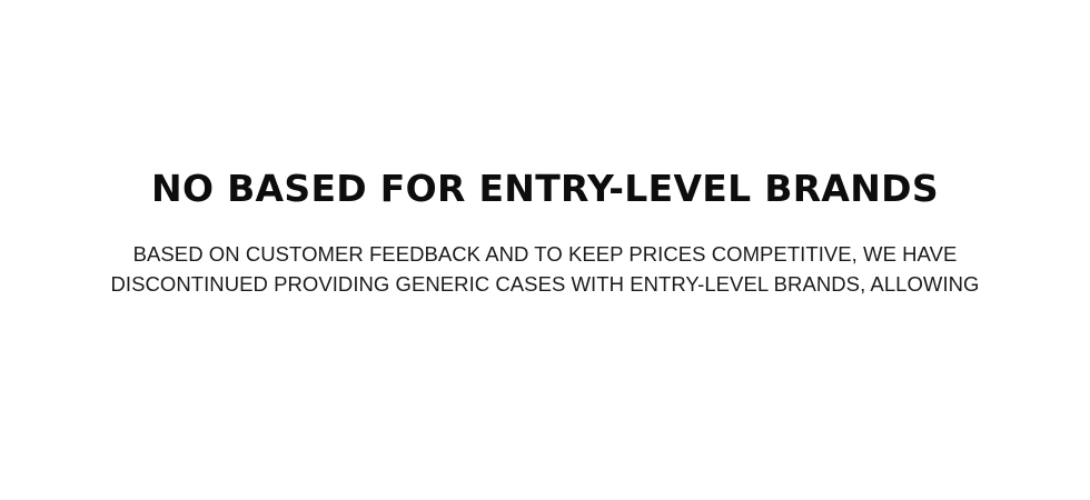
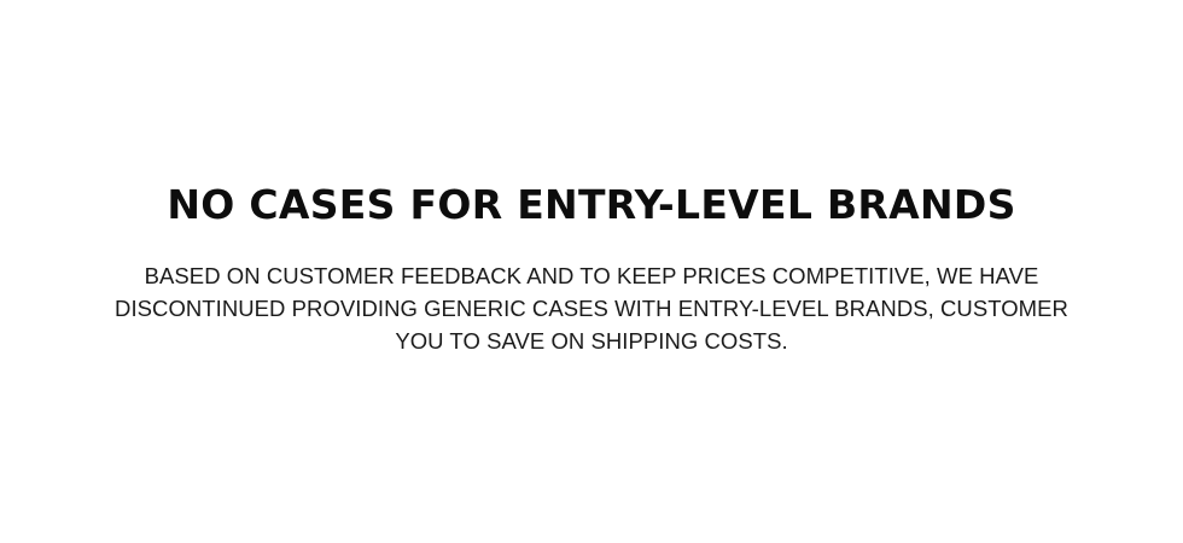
- NO BASED FOR ENTRY-LEVEL BRANDS
+ NO CASES FOR ENTRY-LEVEL BRANDS
  BASED ON CUSTOMER FEEDBACK AND TO KEEP PRICES COMPETITIVE, WE HAVE
- DISCONTINUED PROVIDING GENERIC CASES WITH ENTRY-LEVEL BRANDS, ALLOWING
+ DISCONTINUED PROVIDING GENERIC CASES WITH ENTRY-LEVEL BRANDS, CUSTOMER
+ YOU TO SAVE ON SHIPPING COSTS.
